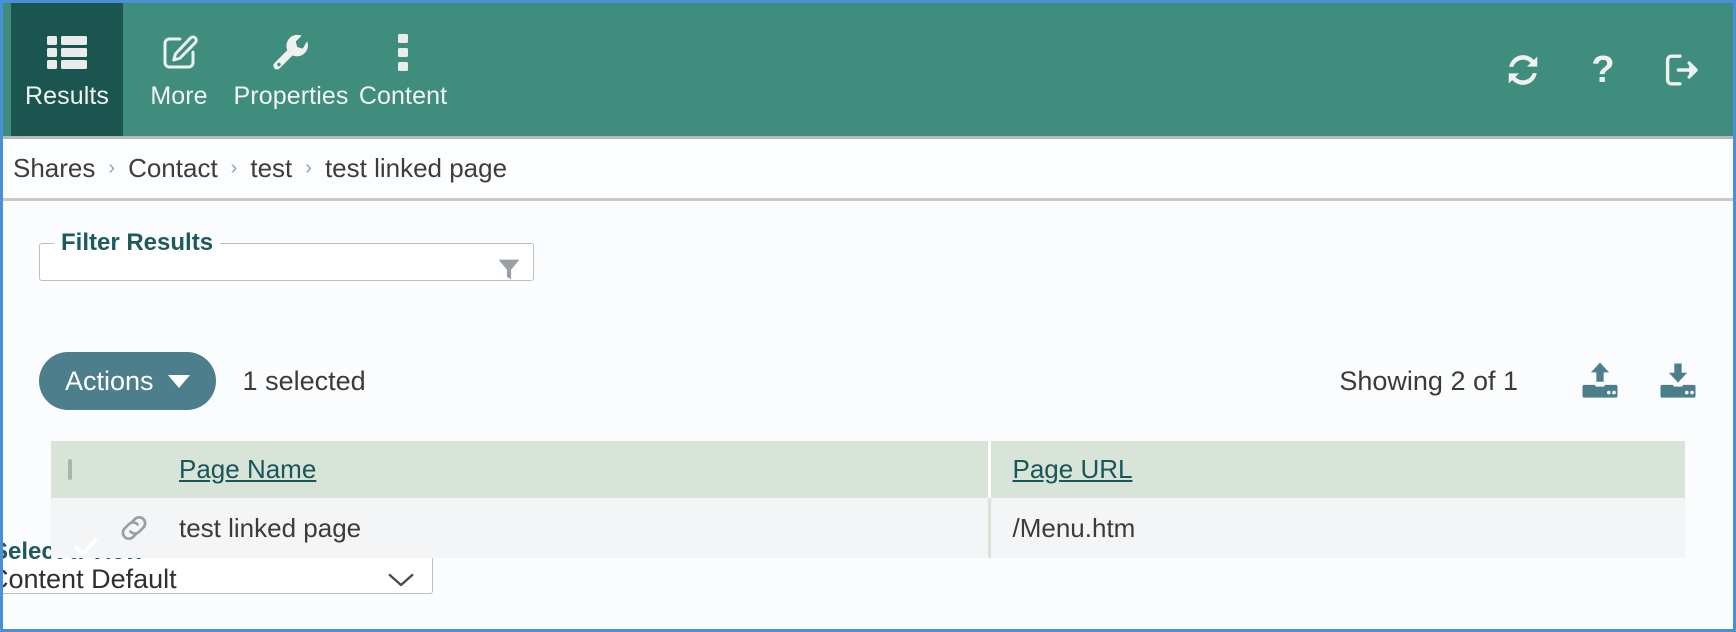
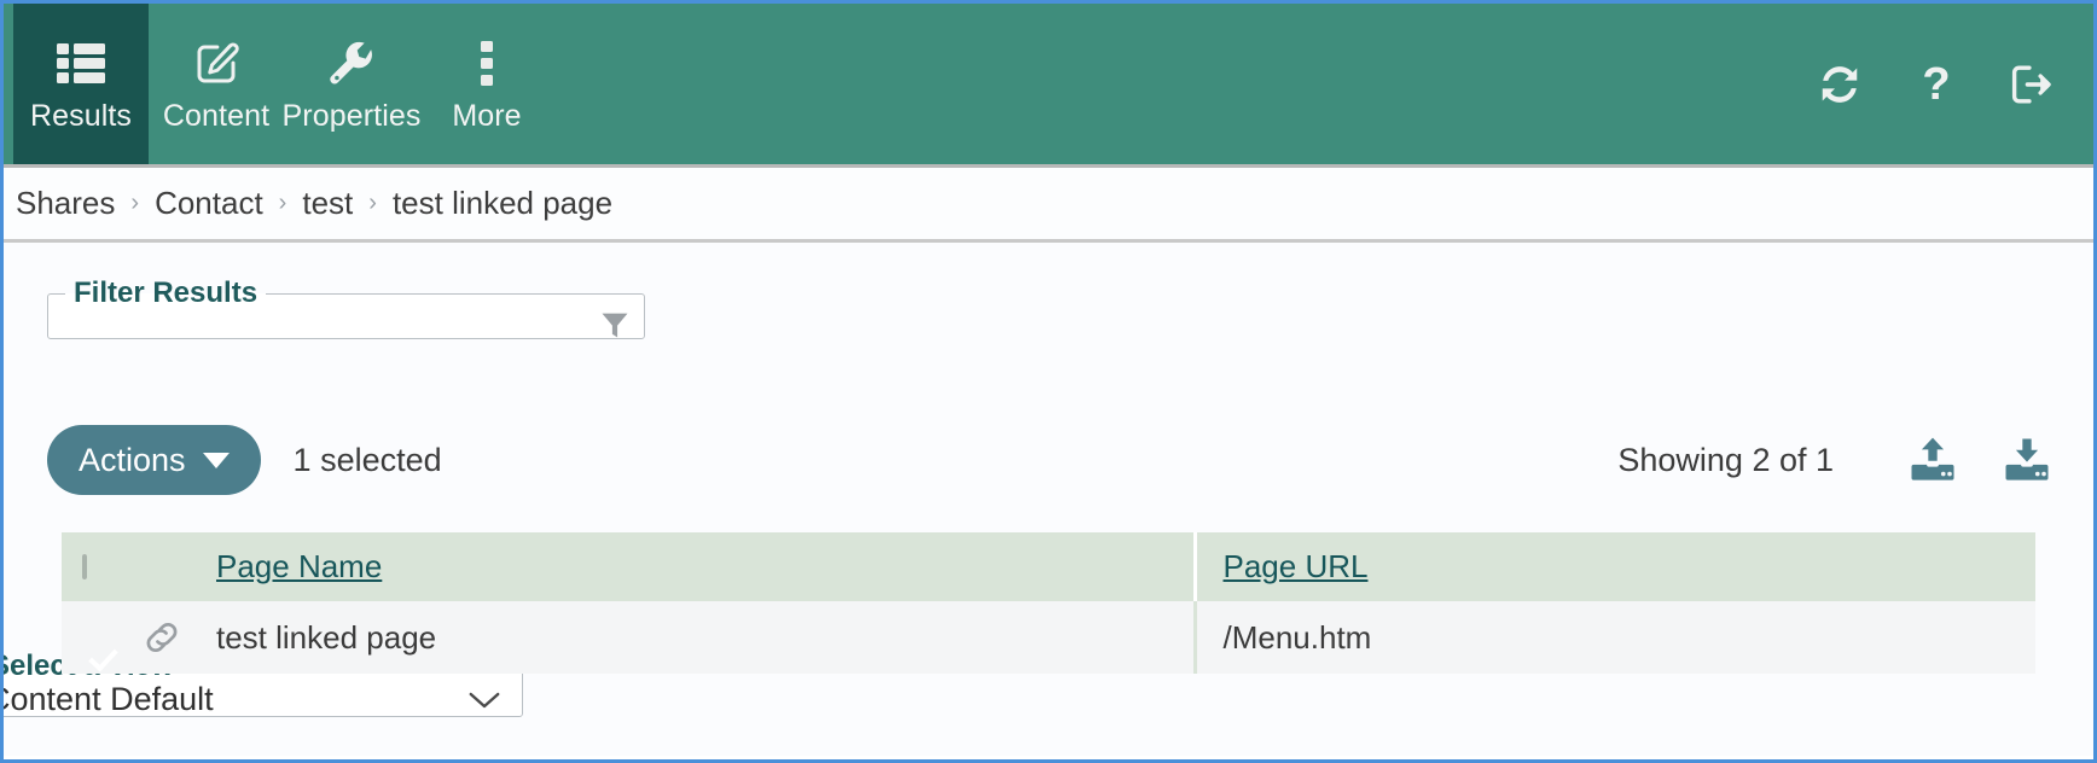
  Results
- More
+ Content
  Properties
- Content
+ More
  ?
  Shares
  ›
  Contact
  ›
  test
  ›
  test linked page
  Filter Results
  ontent Default
  Actions
  1 selected
  Showing 2 of 1
  		Page Name	Page URL
  		test linked page	/Menu.htm
